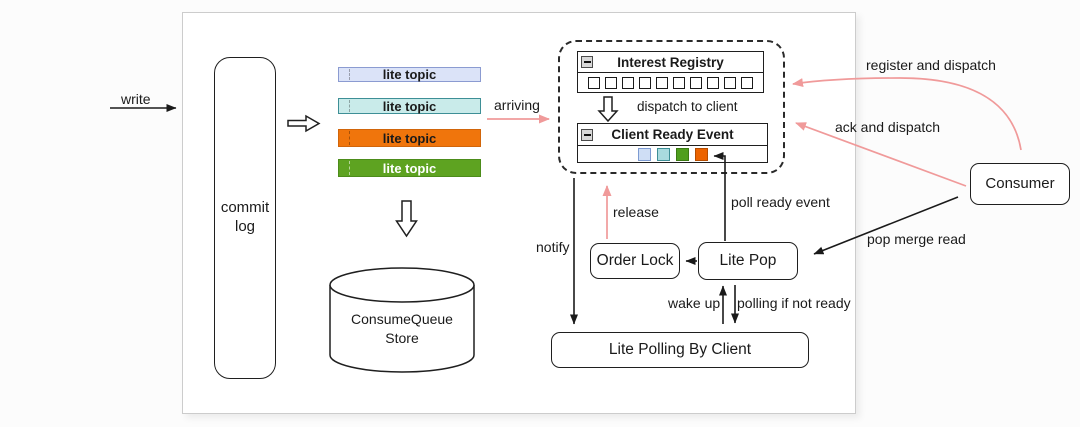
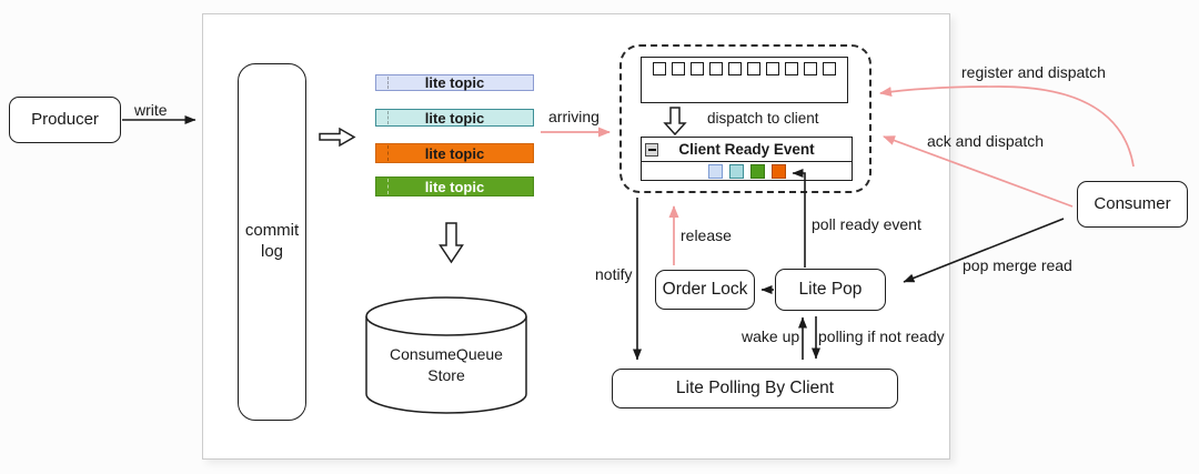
+ Producer
  write
  commit log
  lite topic
  lite topic
  lite topic
  lite topic
  arriving
  ConsumeQueue
  Store
- Interest Registry
  dispatch to client
  Client Ready Event
  Order Lock
  Lite Pop
  Lite Polling By Client
  Consumer
  notify
  release
  poll ready event
  wake up
  polling if not ready
  pop merge read
  register and dispatch
  ack and dispatch
